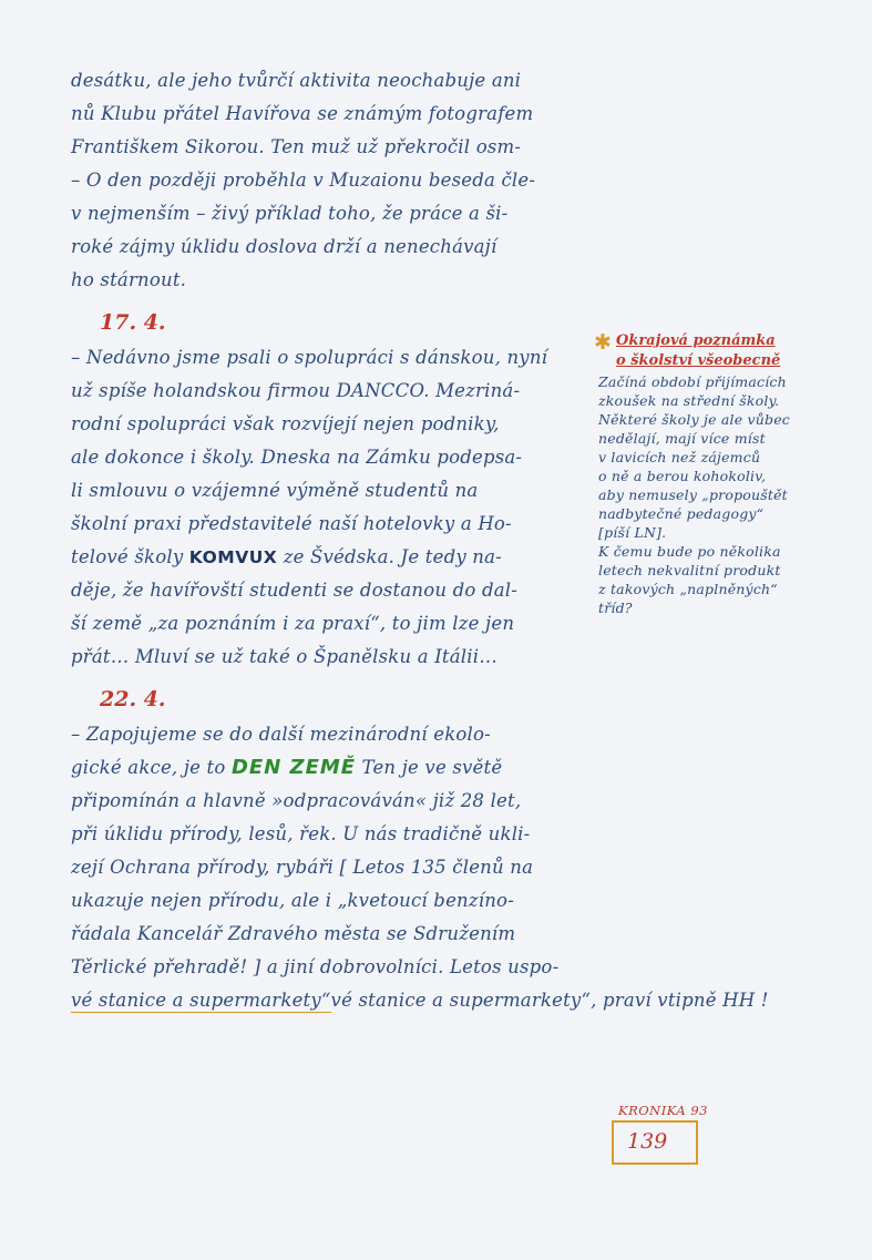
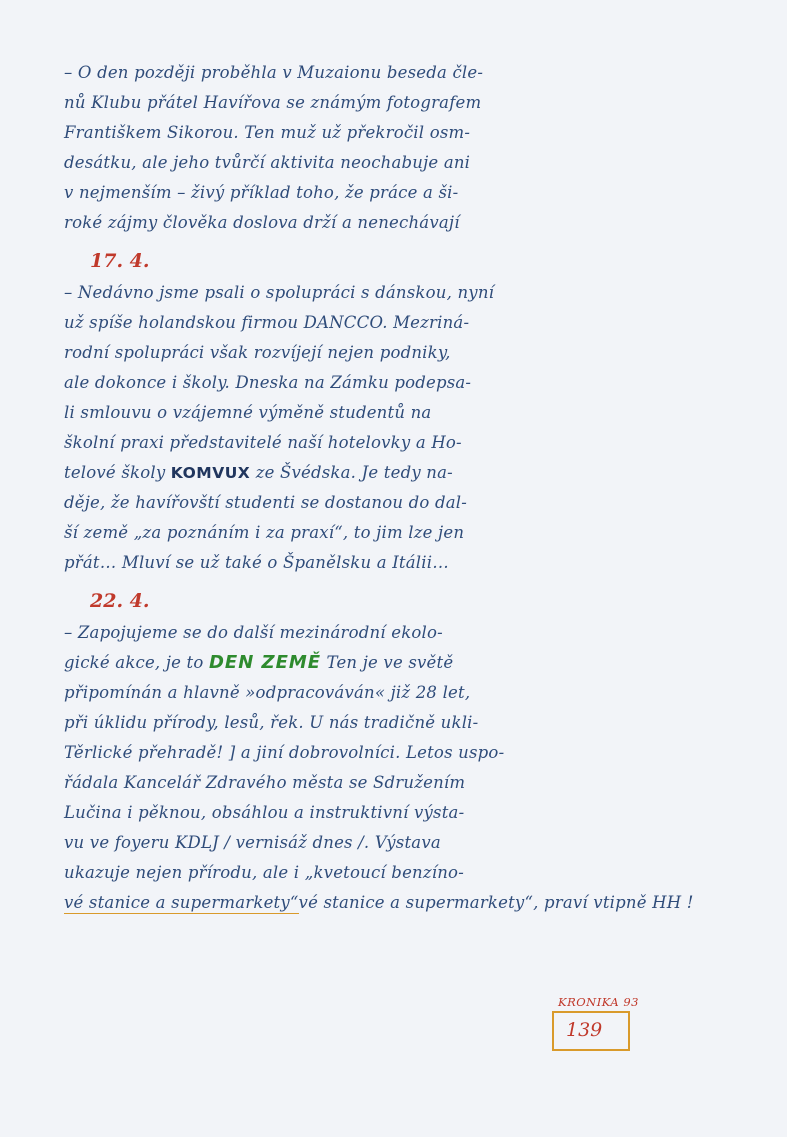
- desátku, ale jeho tvůrčí aktivita neochabuje ani
+ – O den později proběhla v Muzaionu beseda čle-
  nů Klubu přátel Havířova se známým fotografem
  Františkem Sikorou. Ten muž už překročil osm-
- – O den později proběhla v Muzaionu beseda čle-
+ desátku, ale jeho tvůrčí aktivita neochabuje ani
  v nejmenším – živý příklad toho, že práce a ši-
- roké zájmy úklidu doslova drží a nenechávají
+ roké zájmy člověka doslova drží a nenechávají
- ho stárnout.
  17. 4.
  – Nedávno jsme psali o spolupráci s dánskou, nyní
  už spíše holandskou firmou DANCCO. Mezriná-
  rodní spolupráci však rozvíjejí nejen podniky,
  ale dokonce i školy. Dneska na Zámku podepsa-
  li smlouvu o vzájemné výměně studentů na
  školní praxi představitelé naší hotelovky a Ho-
  telové školy KOMVUX ze Švédska. Je tedy na-
  děje, že havířovští studenti se dostanou do dal-
  ší země „za poznáním i za praxí“, to jim lze jen
  přát… Mluví se už také o Španělsku a Itálii…
  22. 4.
  – Zapojujeme se do další mezinárodní ekolo-
  gické akce, je to DEN ZEMĚ Ten je ve světě
  připomínán a hlavně »odpracováván« již 28 let,
  při úklidu přírody, lesů, řek. U nás tradičně ukli-
- zejí Ochrana přírody, rybáři [ Letos 135 členů na
- ukazuje nejen přírodu, ale i „kvetoucí benzíno-
+ Těrlické přehradě! ] a jiní dobrovolníci. Letos uspo-
  řádala Kancelář Zdravého města se Sdružením
+ Lučina i pěknou, obsáhlou a instruktivní výsta-
+ vu ve foyeru KDLJ / vernisáž dnes /. Výstava
- Těrlické přehradě! ] a jiní dobrovolníci. Letos uspo-
+ ukazuje nejen přírodu, ale i „kvetoucí benzíno-
  vé stanice a supermarkety“vé stanice a supermarkety“, praví vtipně HH !
- ✱
- Okrajová poznámka
- o školství všeobecně
- Začíná období přijímacích
- zkoušek na střední školy.
- Některé školy je ale vůbec
- nedělají, mají více míst
- v lavicích než zájemců
- o ně a berou kohokoliv,
- aby nemusely „propouštět
- nadbytečné pedagogy“
- [píší LN].
- K čemu bude po několika
- letech nekvalitní produkt
- z takových „naplněných“
- tříd?
  KRONIKA 93
  139
